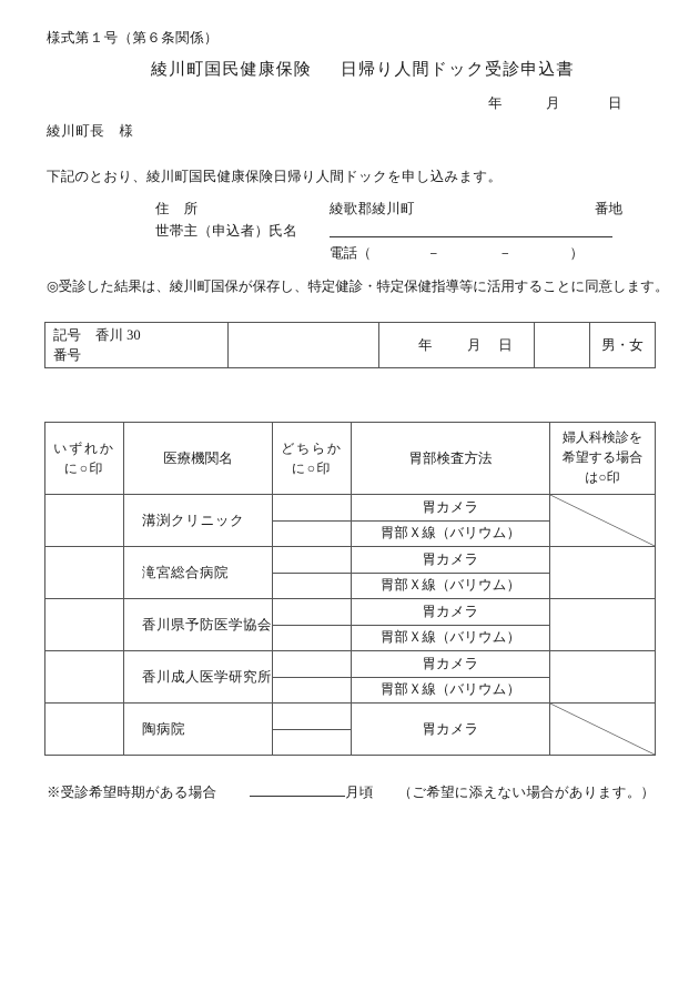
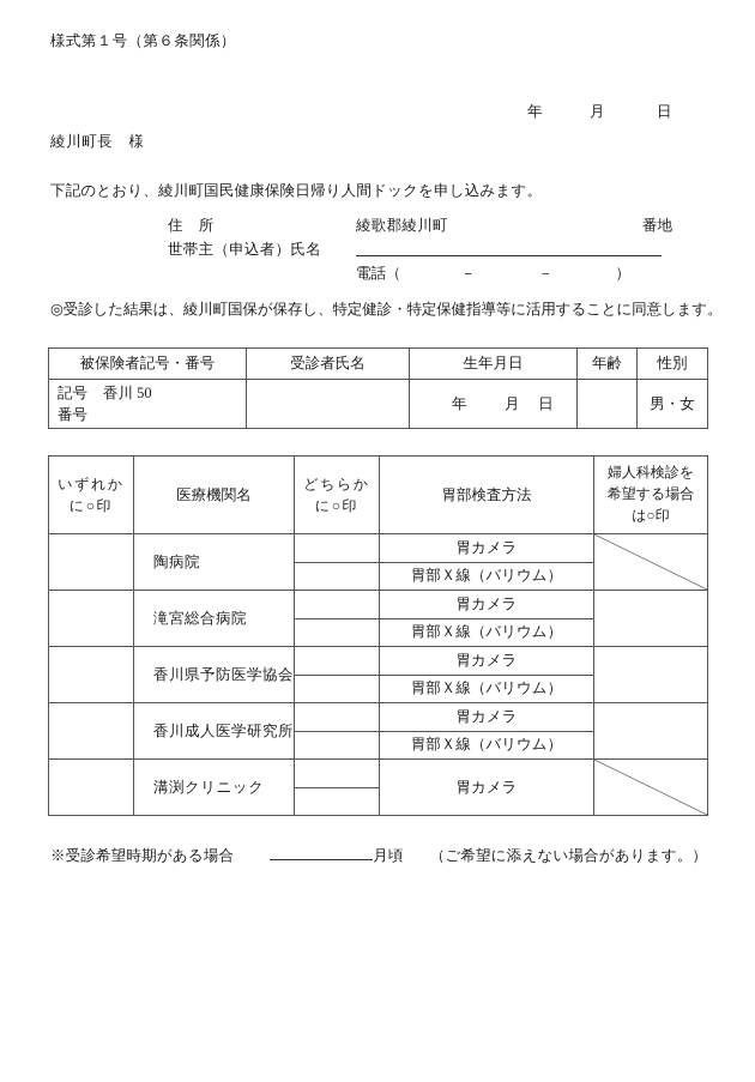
  様式第１号（第６条関係）
- 綾川町国民健康保険 日帰り人間ドック受診申込書
  年 月 日
  綾川町長 様
  下記のとおり、綾川町国民健康保険日帰り人間ドックを申し込みます。
  住 所
  綾歌郡綾川町
  番地
  世帯主（申込者）氏名
  電話（ － － ）
  ◎受診した結果は、綾川町国保が保存し、特定健診・特定保健指導等に活用することに同意します。
+ 被保険者記号・番号	受診者氏名	生年月日	年齢	性別
- 記号 香川 30 番号		年 月 日		男・女
+ 記号 香川 50 番号		年 月 日		男・女
  いずれか に○印	医療機関名	どちらか に○印	胃部検査方法	婦人科検診を 希望する場合 は○印
- 	溝渕クリニック		胃カメラ
+ 	陶病院		胃カメラ
  	胃部Ｘ線（バリウム）
  	滝宮総合病院		胃カメラ
  	胃部Ｘ線（バリウム）
  	香川県予防医学協会		胃カメラ
  	胃部Ｘ線（バリウム）
  	香川成人医学研究所		胃カメラ
  	胃部Ｘ線（バリウム）
- 	陶病院		胃カメラ
+ 	溝渕クリニック		胃カメラ
  ※受診希望時期がある場合 月頃 （ご希望に添えない場合があります。）
